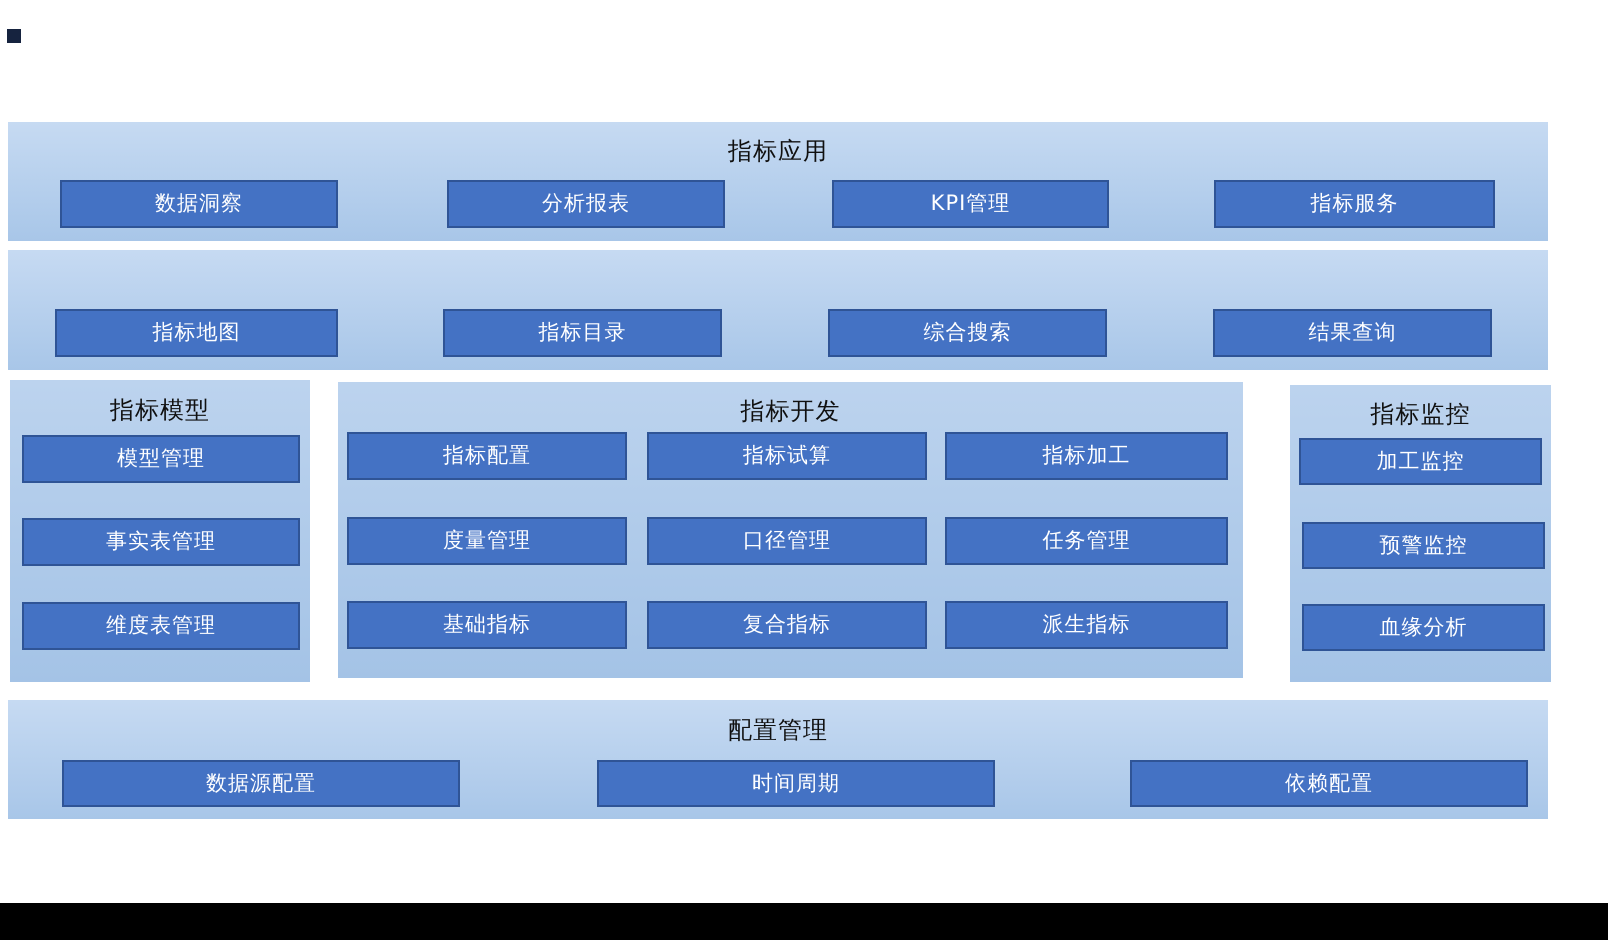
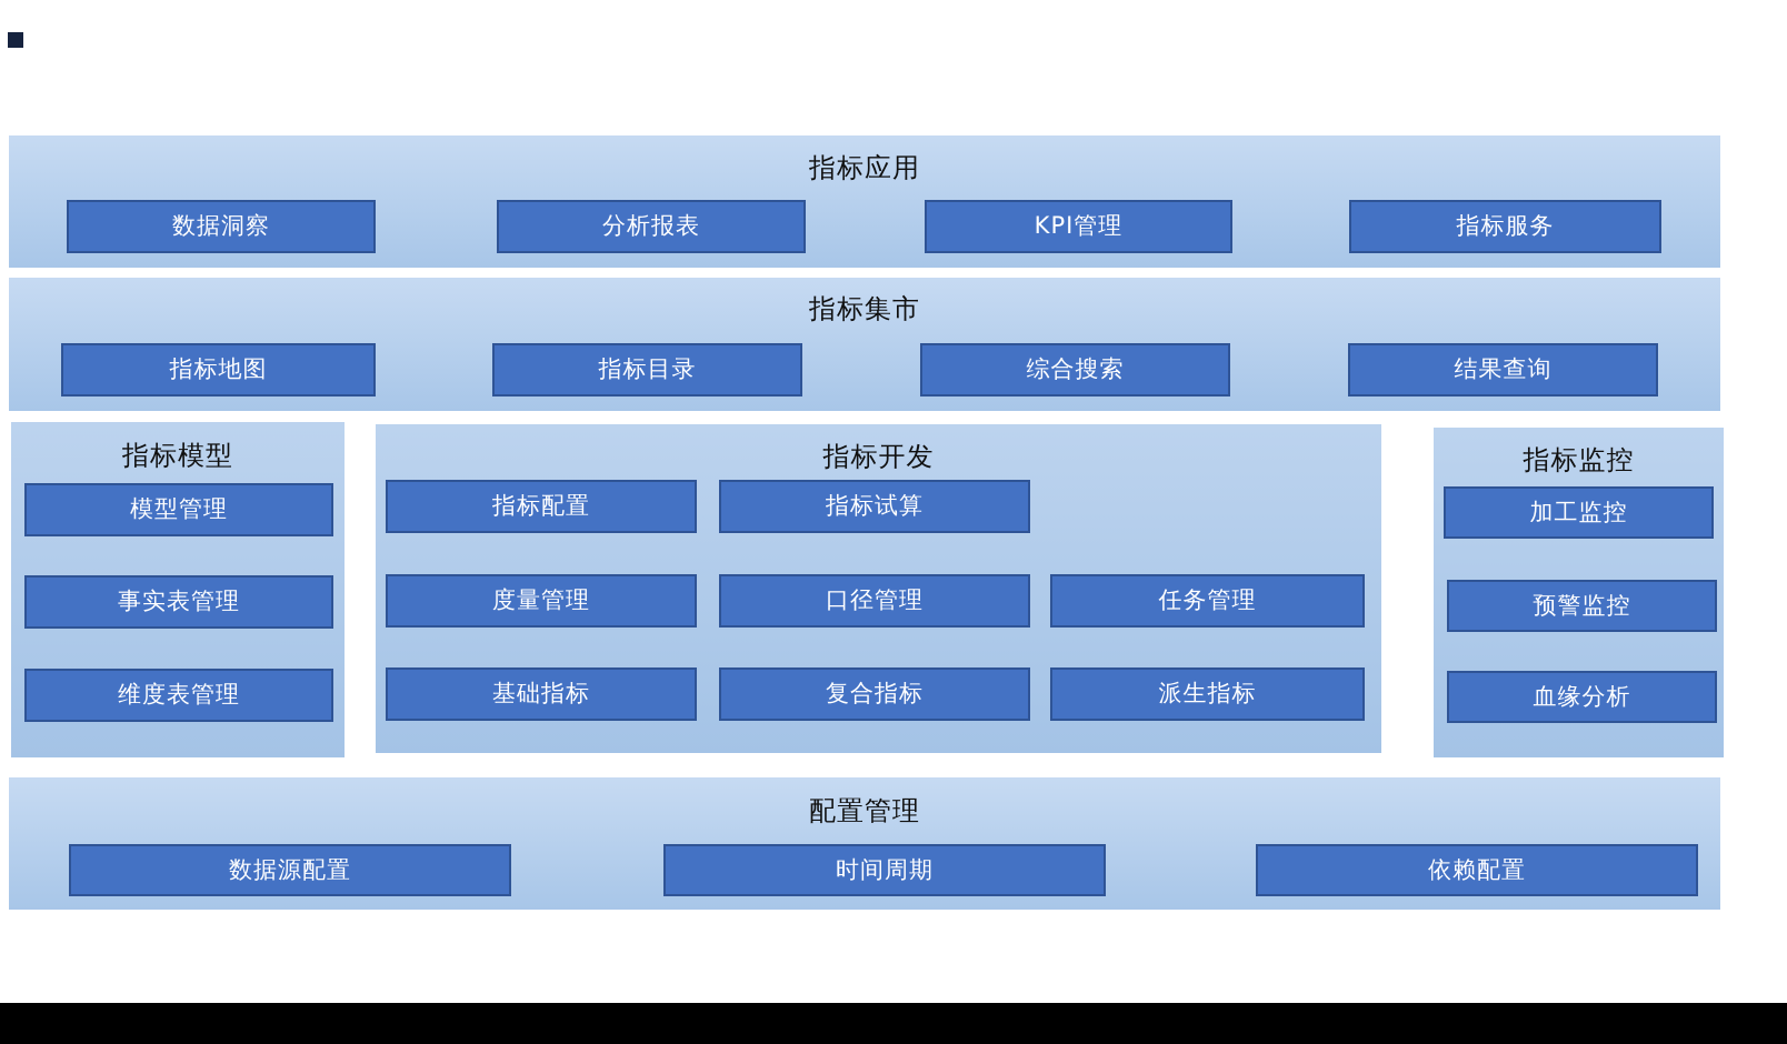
  指标应用
  数据洞察
  分析报表
  KPI管理
  指标服务
+ 指标集市
  指标地图
  指标目录
  综合搜索
  结果查询
  指标模型
  模型管理
  事实表管理
  维度表管理
  指标开发
  指标配置
  指标试算
- 指标加工
  度量管理
  口径管理
  任务管理
  基础指标
  复合指标
  派生指标
  指标监控
  加工监控
  预警监控
  血缘分析
  配置管理
  数据源配置
  时间周期
  依赖配置
